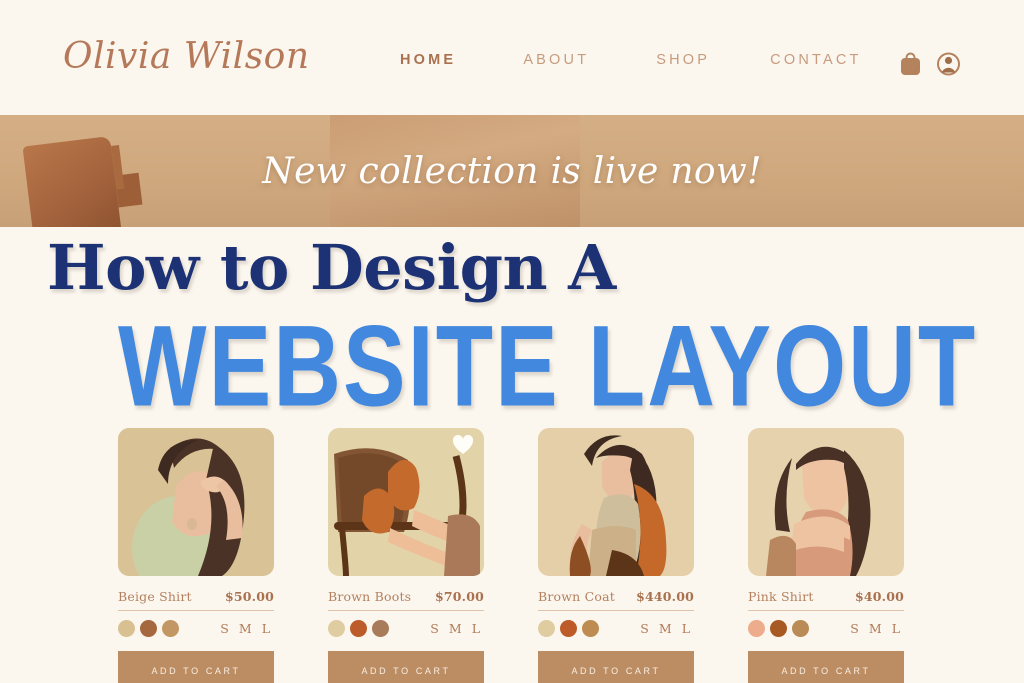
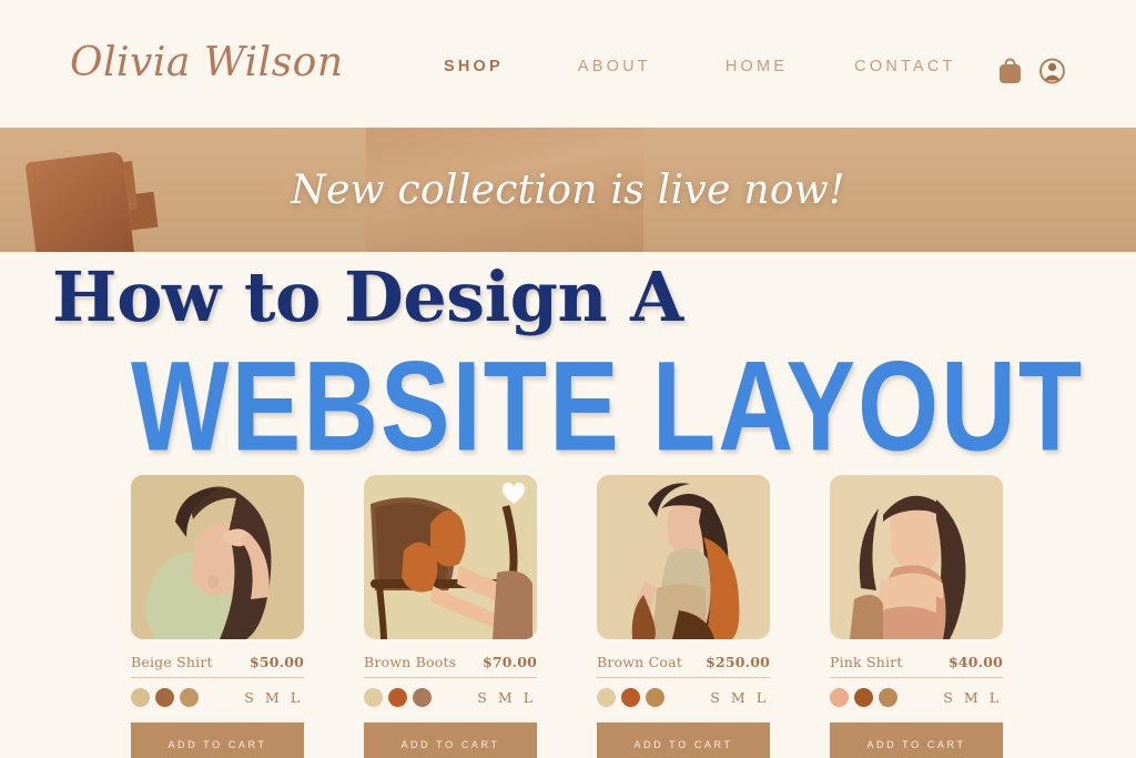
  Olivia Wilson
- HOME
+ SHOP
  ABOUT
- SHOP
+ HOME
  CONTACT
  New collection is live now!
  How to Design A
  WEBSITE LAYOUT
  Beige Shirt
  $50.00
  S
  M
  L
  ADD TO CART
  Brown Boots
  $70.00
  S
  M
  L
  ADD TO CART
  Brown Coat
- $440.00
+ $250.00
  S
  M
  L
  ADD TO CART
  Pink Shirt
  $40.00
  S
  M
  L
  ADD TO CART
